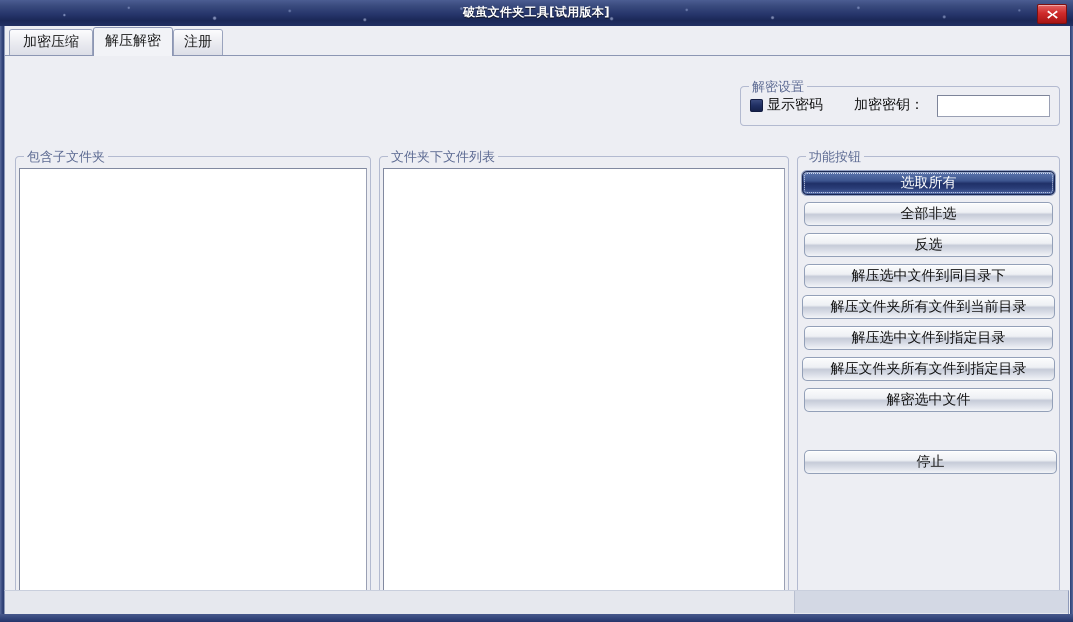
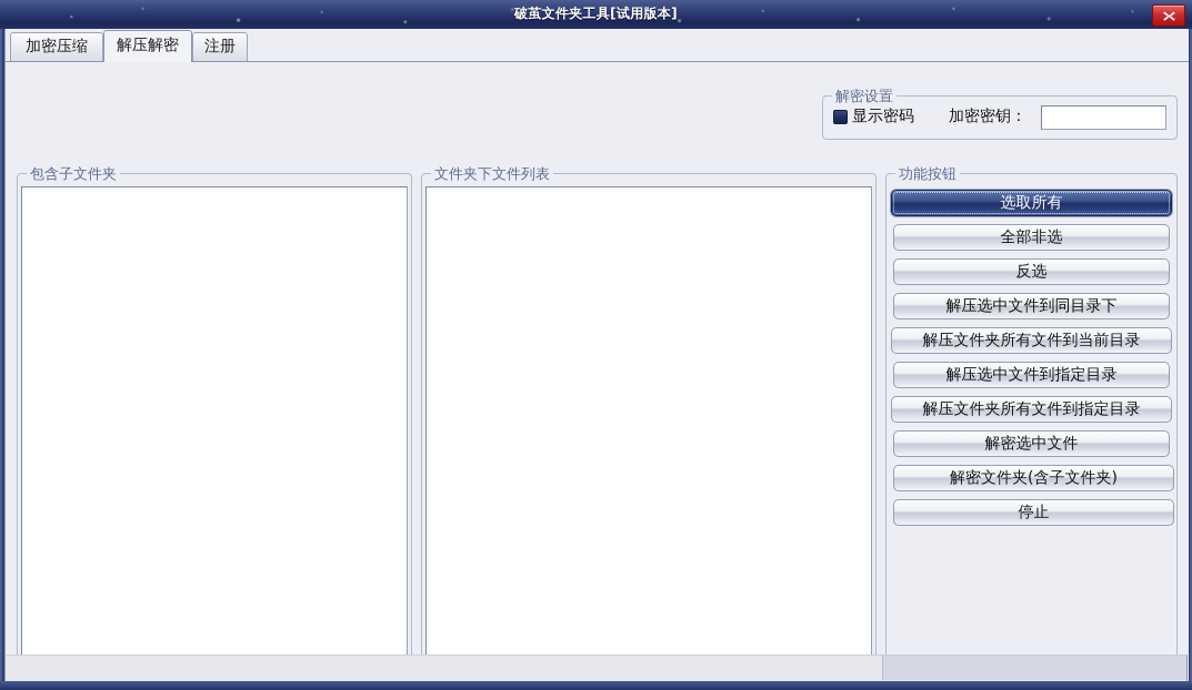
  破茧文件夹工具[试用版本]
  加密压缩
  解压解密
  注册
  解密设置
  显示密码
  加密密钥：
  包含子文件夹
  文件夹下文件列表
  功能按钮
  选取所有
  全部非选
  反选
  解压选中文件到同目录下
  解压文件夹所有文件到当前目录
  解压选中文件到指定目录
  解压文件夹所有文件到指定目录
  解密选中文件
+ 解密文件夹(含子文件夹)
  停止
